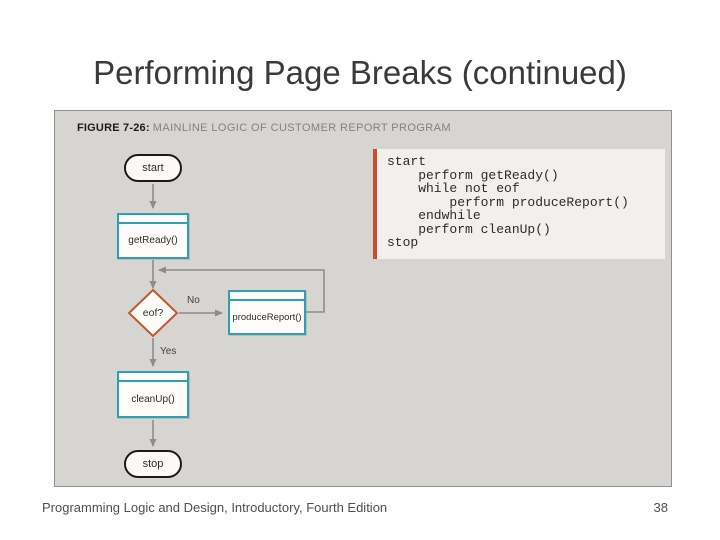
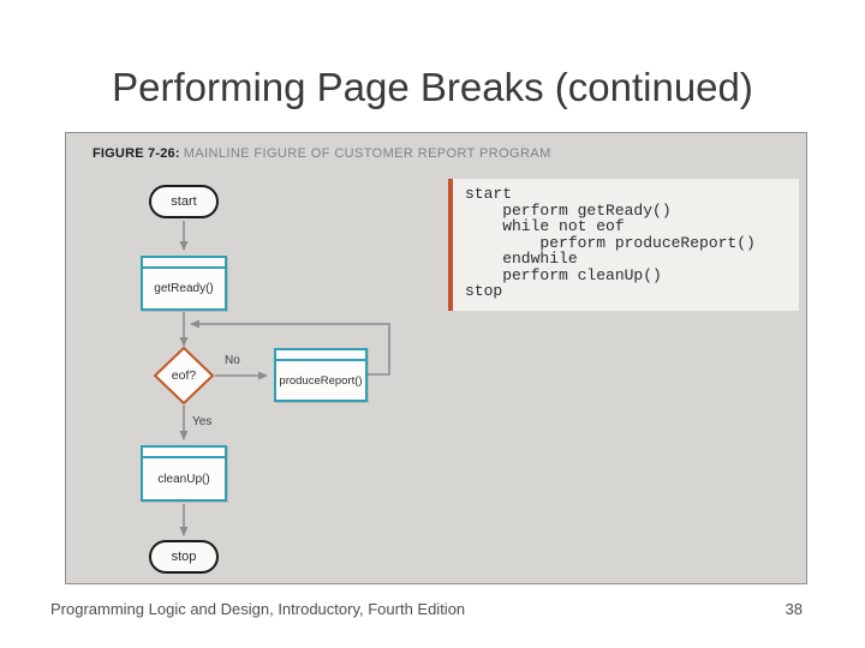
  Performing Page Breaks (continued)
- FIGURE 7-26: MAINLINE LOGIC OF CUSTOMER REPORT PROGRAM
+ FIGURE 7-26: MAINLINE FIGURE OF CUSTOMER REPORT PROGRAM
  start
  getReady()
  eof?
  No
  produceReport()
  Yes
  cleanUp()
  stop
  start
  perform getReady()
  while not eof
  perform produceReport()
  endwhile
  perform cleanUp()
  stop
  Programming Logic and Design, Introductory, Fourth Edition
  38
